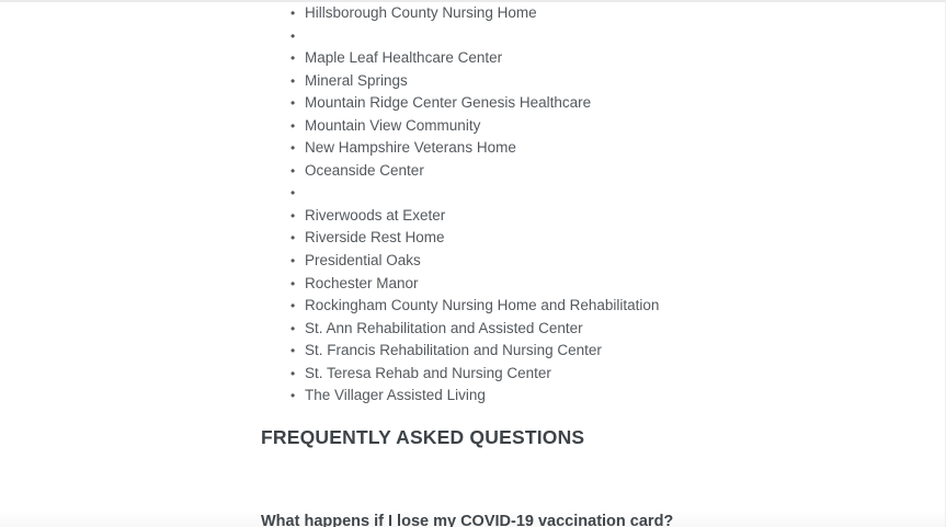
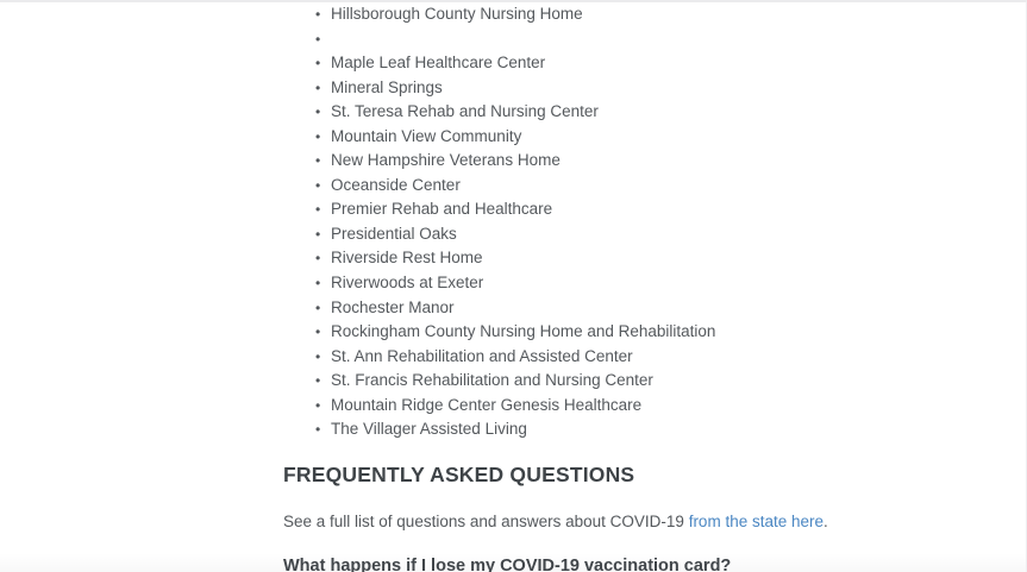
  •
  Hillsborough County Nursing Home
  •
  •
  Maple Leaf Healthcare Center
  •
  Mineral Springs
  •
- Mountain Ridge Center Genesis Healthcare
+ St. Teresa Rehab and Nursing Center
  •
  Mountain View Community
  •
  New Hampshire Veterans Home
  •
  Oceanside Center
  •
+ Premier Rehab and Healthcare
  •
- Riverwoods at Exeter
+ Presidential Oaks
  •
  Riverside Rest Home
  •
- Presidential Oaks
+ Riverwoods at Exeter
  •
  Rochester Manor
  •
  Rockingham County Nursing Home and Rehabilitation
  •
  St. Ann Rehabilitation and Assisted Center
  •
  St. Francis Rehabilitation and Nursing Center
  •
- St. Teresa Rehab and Nursing Center
+ Mountain Ridge Center Genesis Healthcare
  •
  The Villager Assisted Living
  FREQUENTLY ASKED QUESTIONS
+ See a full list of questions and answers about COVID-19 from the state here.
